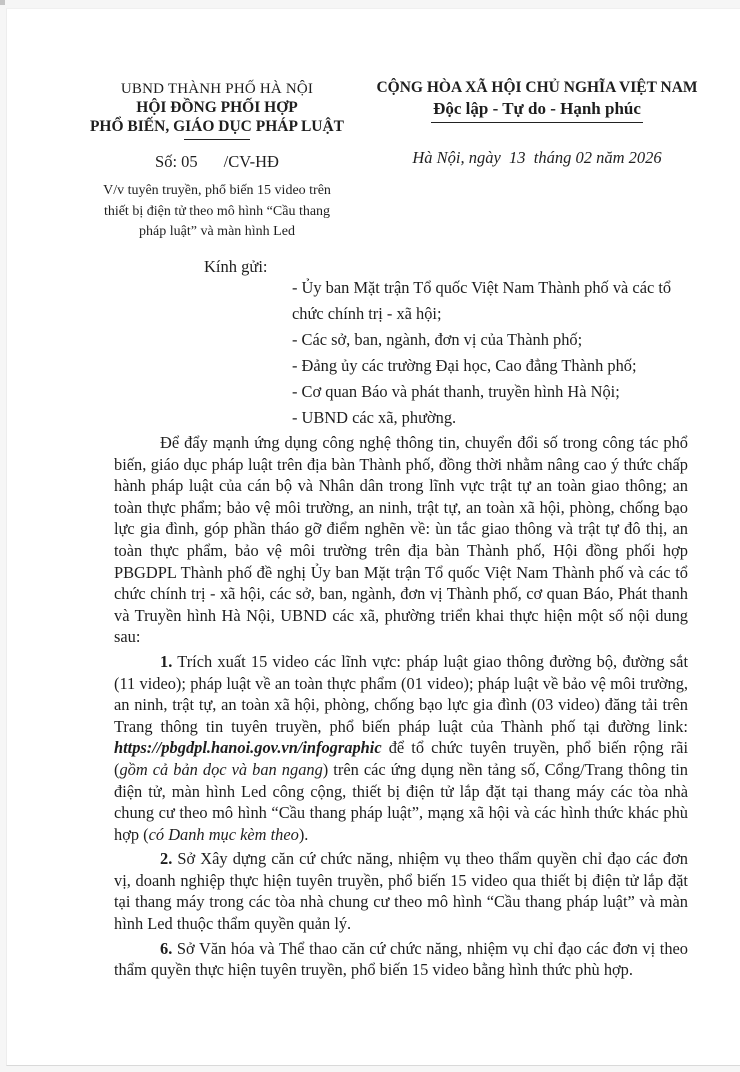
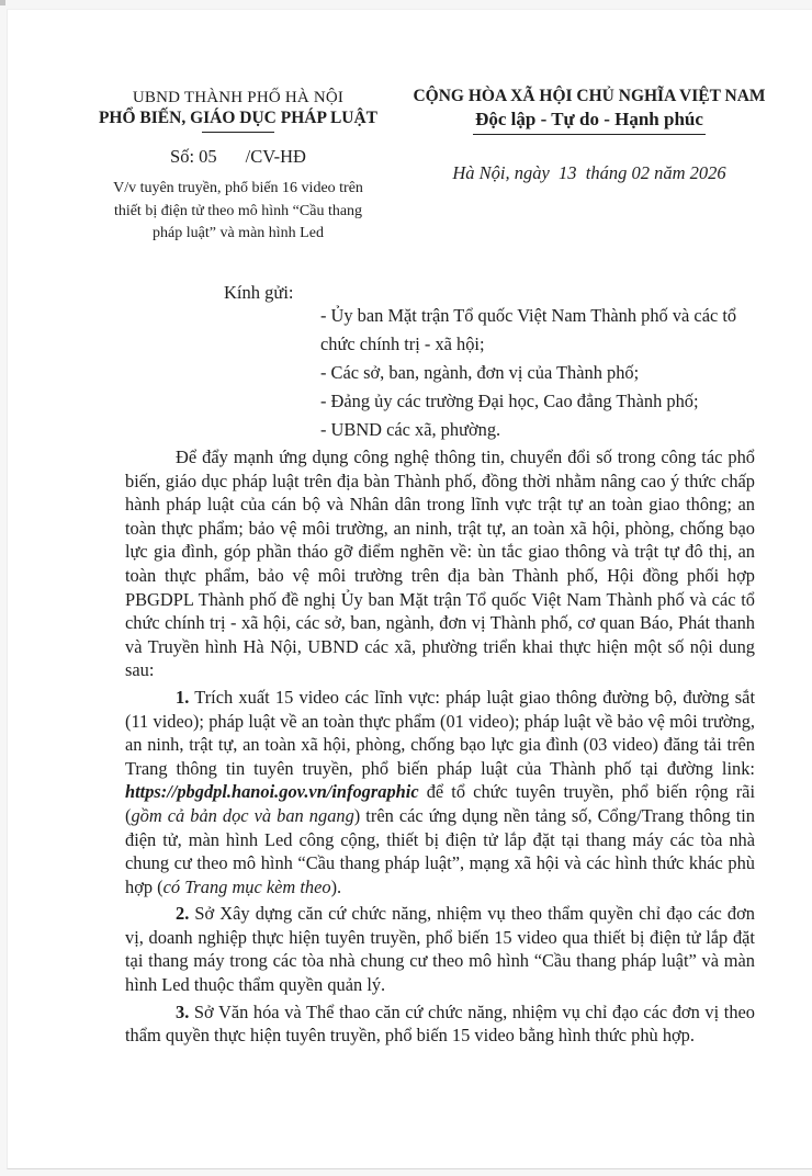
  UBND THÀNH PHỐ HÀ NỘI
- HỘI ĐỒNG PHỐI HỢP
  PHỔ BIẾN, GIÁO DỤC PHÁP LUẬT
  Số: 05 /CV-HĐ
- V/v tuyên truyền, phổ biến 15 video trên
+ V/v tuyên truyền, phổ biến 16 video trên
  thiết bị điện tử theo mô hình “Cầu thang
  pháp luật” và màn hình Led
  CỘNG HÒA XÃ HỘI CHỦ NGHĨA VIỆT NAM
  Độc lập - Tự do - Hạnh phúc
  Hà Nội, ngày 13 tháng 02 năm 2026
  Kính gửi:
  - Ủy ban Mặt trận Tổ quốc Việt Nam Thành phố và các tổ chức chính trị - xã hội;
  - Các sở, ban, ngành, đơn vị của Thành phố;
  - Đảng ủy các trường Đại học, Cao đẳng Thành phố;
- - Cơ quan Báo và phát thanh, truyền hình Hà Nội;
  - UBND các xã, phường.
  Để đẩy mạnh ứng dụng công nghệ thông tin, chuyển đổi số trong công tác phổ biến, giáo dục pháp luật trên địa bàn Thành phố, đồng thời nhằm nâng cao ý thức chấp hành pháp luật của cán bộ và Nhân dân trong lĩnh vực trật tự an toàn giao thông; an toàn thực phẩm; bảo vệ môi trường, an ninh, trật tự, an toàn xã hội, phòng, chống bạo lực gia đình, góp phần tháo gỡ điểm nghẽn về: ùn tắc giao thông và trật tự đô thị, an toàn thực phẩm, bảo vệ môi trường trên địa bàn Thành phố, Hội đồng phối hợp PBGDPL Thành phố đề nghị Ủy ban Mặt trận Tổ quốc Việt Nam Thành phố và các tổ chức chính trị - xã hội, các sở, ban, ngành, đơn vị Thành phố, cơ quan Báo, Phát thanh và Truyền hình Hà Nội, UBND các xã, phường triển khai thực hiện một số nội dung sau:
- 1. Trích xuất 15 video các lĩnh vực: pháp luật giao thông đường bộ, đường sắt (11 video); pháp luật về an toàn thực phẩm (01 video); pháp luật về bảo vệ môi trường, an ninh, trật tự, an toàn xã hội, phòng, chống bạo lực gia đình (03 video) đăng tải trên Trang thông tin tuyên truyền, phổ biến pháp luật của Thành phố tại đường link: https://pbgdpl.hanoi.gov.vn/infographic để tổ chức tuyên truyền, phổ biến rộng rãi (gồm cả bản dọc và ban ngang) trên các ứng dụng nền tảng số, Cổng/Trang thông tin điện tử, màn hình Led công cộng, thiết bị điện tử lắp đặt tại thang máy các tòa nhà chung cư theo mô hình “Cầu thang pháp luật”, mạng xã hội và các hình thức khác phù hợp (có Danh mục kèm theo).
+ 1. Trích xuất 15 video các lĩnh vực: pháp luật giao thông đường bộ, đường sắt (11 video); pháp luật về an toàn thực phẩm (01 video); pháp luật về bảo vệ môi trường, an ninh, trật tự, an toàn xã hội, phòng, chống bạo lực gia đình (03 video) đăng tải trên Trang thông tin tuyên truyền, phổ biến pháp luật của Thành phố tại đường link: https://pbgdpl.hanoi.gov.vn/infographic để tổ chức tuyên truyền, phổ biến rộng rãi (gồm cả bản dọc và ban ngang) trên các ứng dụng nền tảng số, Cổng/Trang thông tin điện tử, màn hình Led công cộng, thiết bị điện tử lắp đặt tại thang máy các tòa nhà chung cư theo mô hình “Cầu thang pháp luật”, mạng xã hội và các hình thức khác phù hợp (có Trang mục kèm theo).
  2. Sở Xây dựng căn cứ chức năng, nhiệm vụ theo thẩm quyền chỉ đạo các đơn vị, doanh nghiệp thực hiện tuyên truyền, phổ biến 15 video qua thiết bị điện tử lắp đặt tại thang máy trong các tòa nhà chung cư theo mô hình “Cầu thang pháp luật” và màn hình Led thuộc thẩm quyền quản lý.
- 6. Sở Văn hóa và Thể thao căn cứ chức năng, nhiệm vụ chỉ đạo các đơn vị theo thẩm quyền thực hiện tuyên truyền, phổ biến 15 video bằng hình thức phù hợp.
+ 3. Sở Văn hóa và Thể thao căn cứ chức năng, nhiệm vụ chỉ đạo các đơn vị theo thẩm quyền thực hiện tuyên truyền, phổ biến 15 video bằng hình thức phù hợp.
